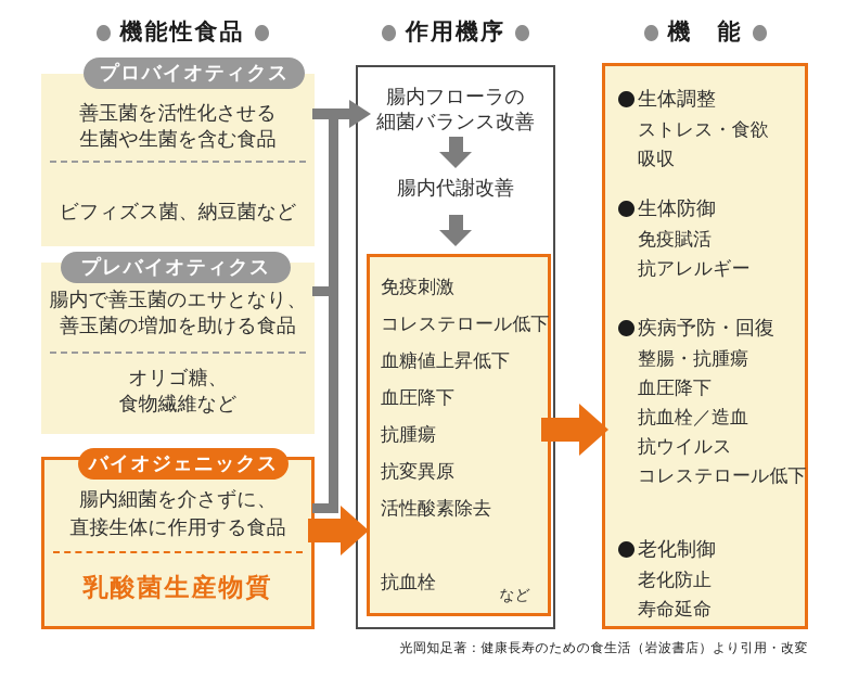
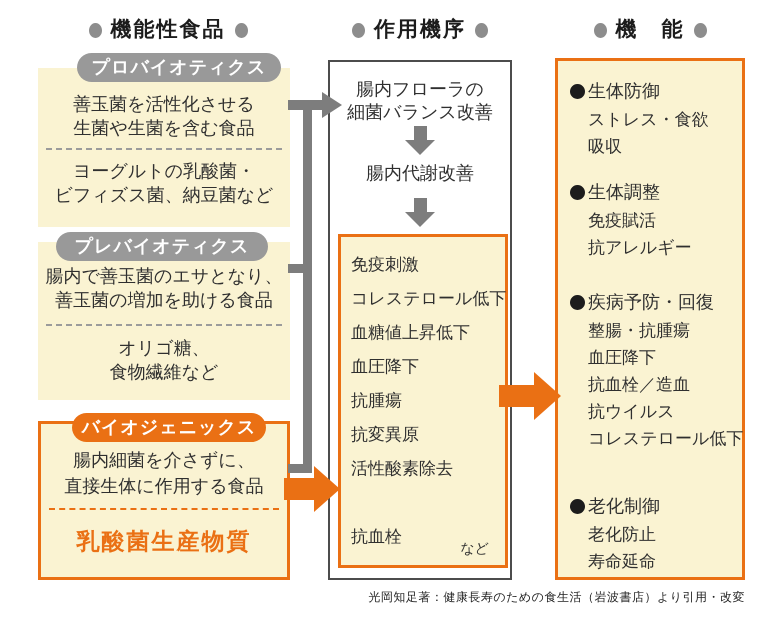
  機能性食品
  作用機序
  機 能
  プロバイオティクス
  善玉菌を活性化させる
  生菌や生菌を含む食品
+ ヨーグルトの乳酸菌・
  ビフィズス菌、納豆菌など
  プレバイオティクス
  腸内で善玉菌のエサとなり、
  善玉菌の増加を助ける食品
  オリゴ糖、
  食物繊維など
  バイオジェニックス
  腸内細菌を介さずに、
  直接生体に作用する食品
  乳酸菌生産物質
  腸内フローラの
  細菌バランス改善
  腸内代謝改善
  免疫刺激
  コレステロール低下
  血糖値上昇低下
  血圧降下
  抗腫瘍
  抗変異原
  活性酸素除去
  抗血栓
  など
- 生体調整
+ 生体防御
  ストレス・食欲
  吸収
- 生体防御
+ 生体調整
  免疫賦活
  抗アレルギー
  疾病予防・回復
  整腸・抗腫瘍
  血圧降下
  抗血栓／造血
  抗ウイルス
  コレステロール低下
  老化制御
  老化防止
  寿命延命
  光岡知足著：健康長寿のための食生活（岩波書店）より引用・改変
